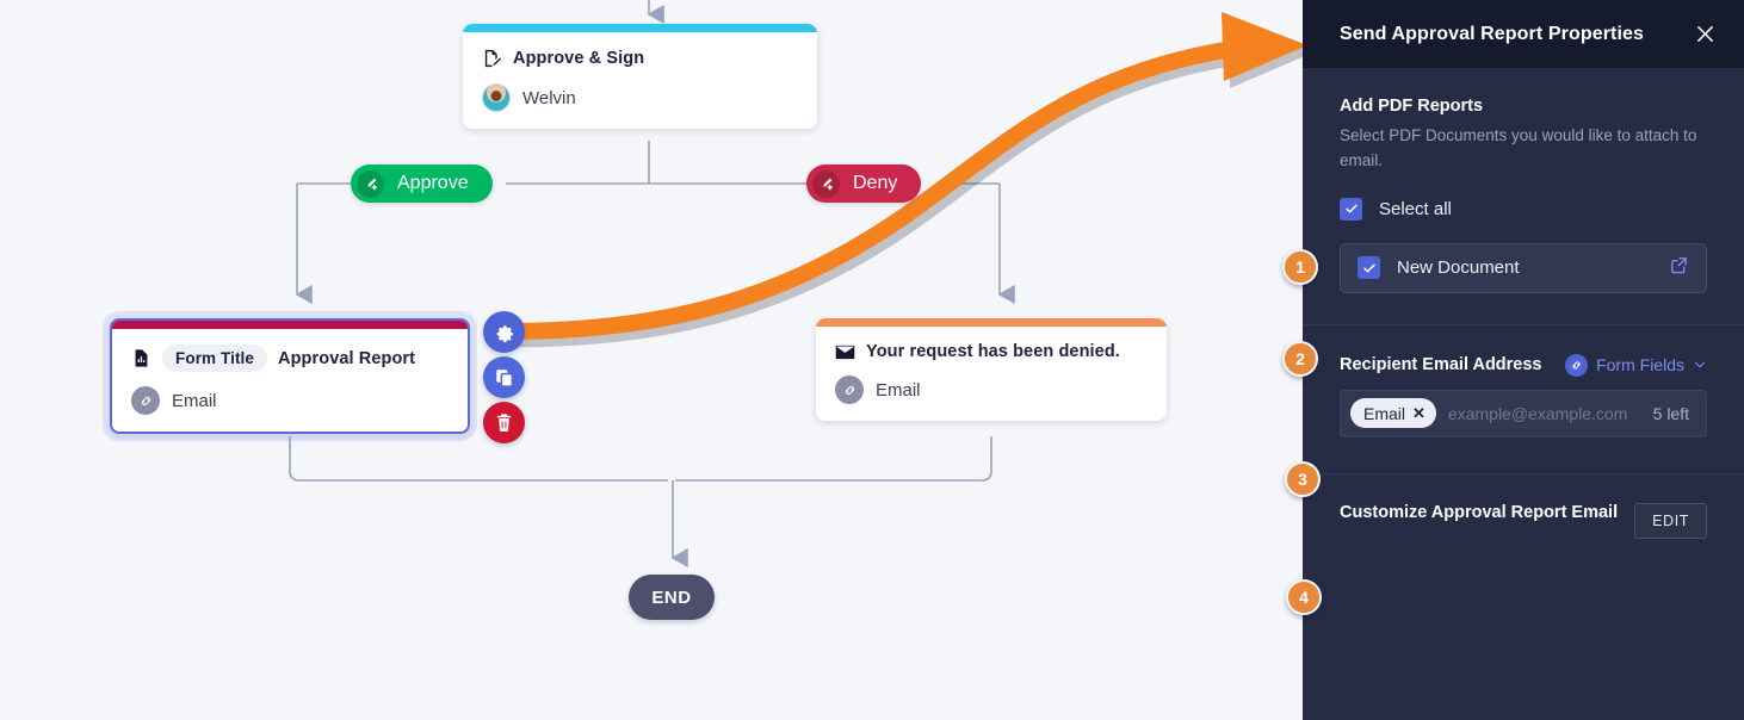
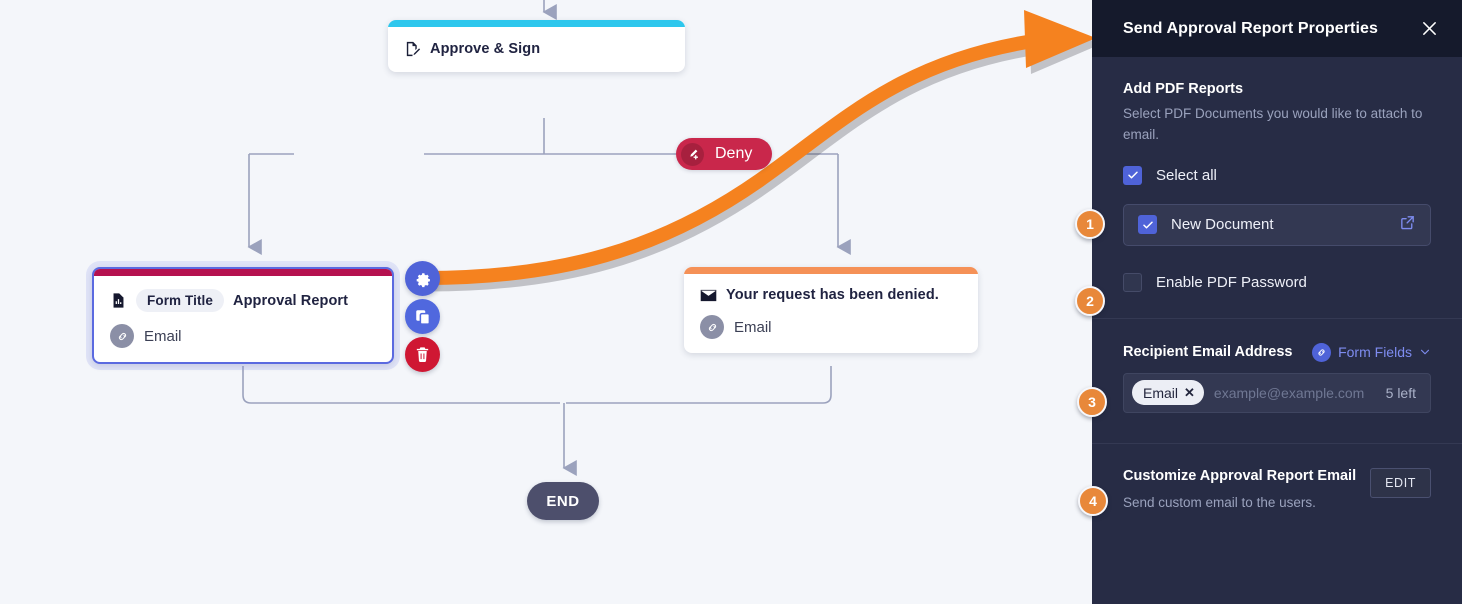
  Approve & Sign
- Welvin
- Approve
  Deny
  Form Title
  Approval Report
  Email
  Your request has been denied.
  Email
  END
  Send Approval Report Properties
  Add PDF Reports
  Select PDF Documents you would like to attach to email.
  Select all
  New Document
+ Enable PDF Password
  Recipient Email Address
  Form Fields
  Email
  ✕
  example@example.com
  5 left
  Customize Approval Report Email
+ Send custom email to the users.
  EDIT
  1
  2
  3
  4
